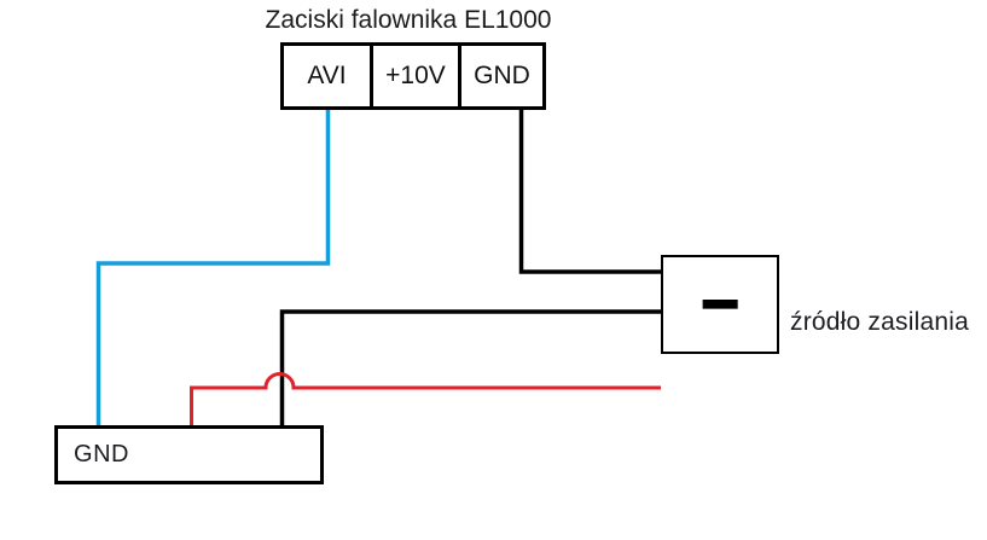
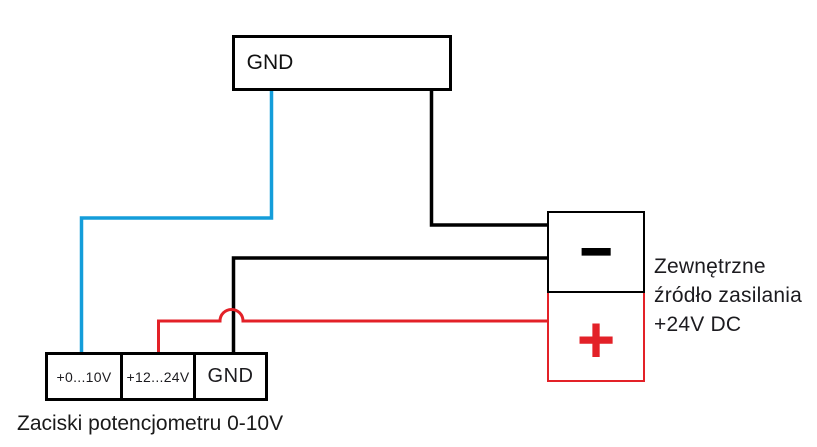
- Zaciski falownika EL1000
- AVI
- +10V
  GND
+ +0...10V
+ +12...24V
  GND
+ Zaciski potencjometru 0-10V
  −
+ +
+ Zewnętrzne
  źródło zasilania
+ +24V DC
